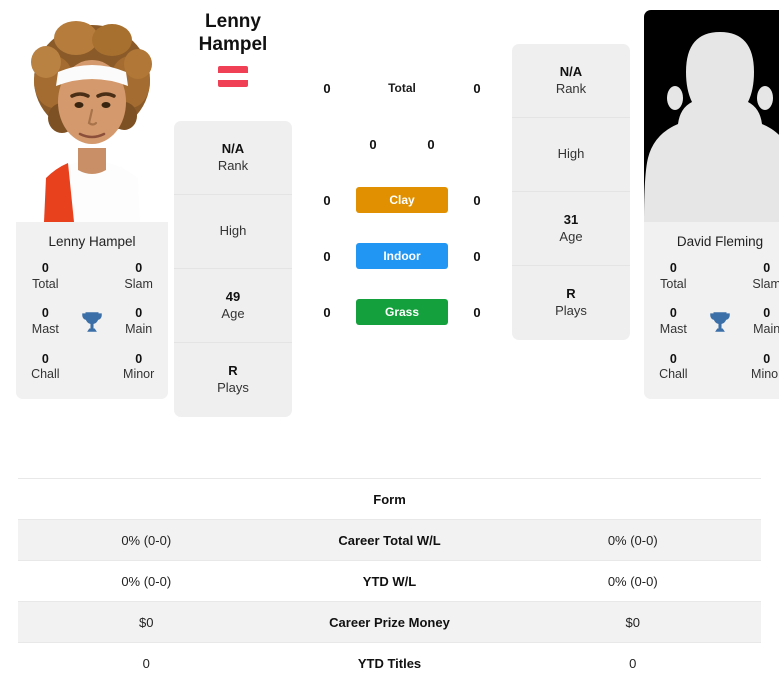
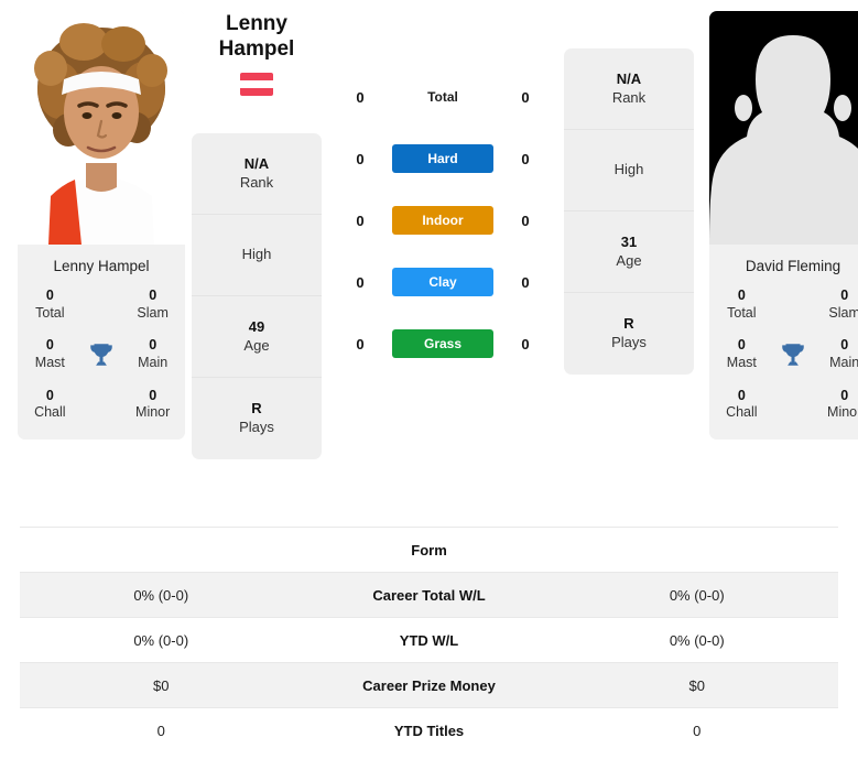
  Lenny Hampel
  0
  Total
  0
  Slam
  0
  Mast
  0
  Main
  0
  Chall
  0
  Minor
  Lenny
  Hampel
  N/A
  Rank
  High
  49
  Age
  R
  Plays
  0
  Total
  0
  0
+ Hard
  0
  0
- Clay
+ Indoor
  0
  0
- Indoor
+ Clay
  0
  0
  Grass
  0
  N/A
  Rank
  High
  31
  Age
  R
  Plays
  David Fleming
  0
  Total
  0
  Slam
  0
  Mast
  0
  Main
  0
  Chall
  0
  Mino
  Form
  0% (0-0)
  Career Total W/L
  0% (0-0)
  0% (0-0)
  YTD W/L
  0% (0-0)
  $0
  Career Prize Money
  $0
  0
  YTD Titles
  0
